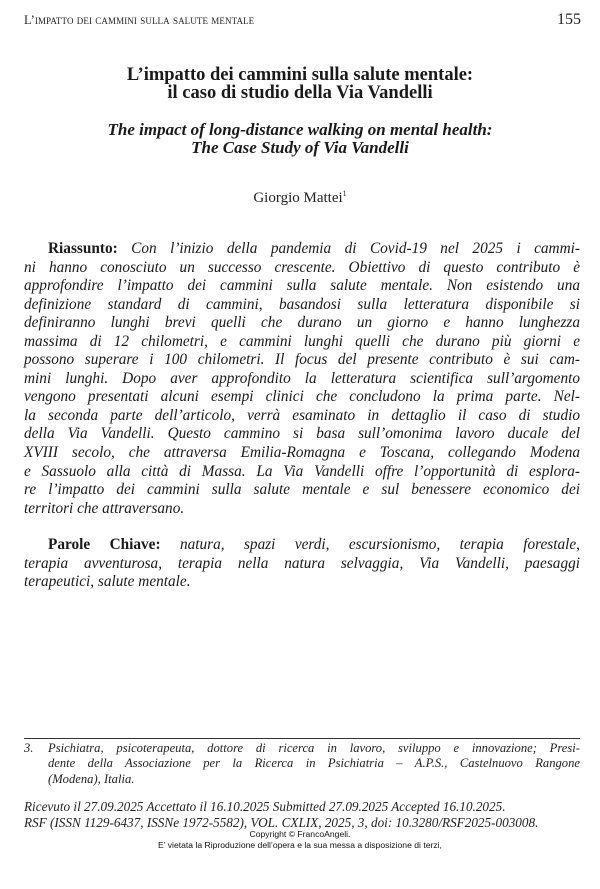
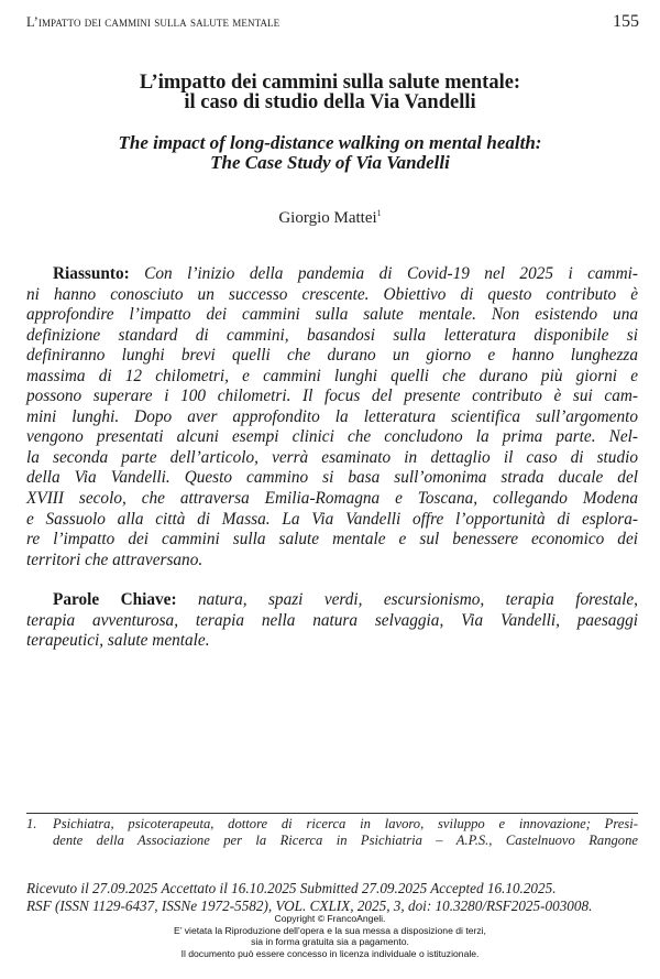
  L’impatto dei cammini sulla salute mentale
  155
  L’impatto dei cammini sulla salute mentale:
  il caso di studio della Via Vandelli
  The impact of long-distance walking on mental health:
  The Case Study of Via Vandelli
  Giorgio Mattei1
  Riassunto: Con l’inizio della pandemia di Covid-19 nel 2025 i cammi-
  ni hanno conosciuto un successo crescente. Obiettivo di questo contributo è
  approfondire l’impatto dei cammini sulla salute mentale. Non esistendo una
  definizione standard di cammini, basandosi sulla letteratura disponibile si
  definiranno lunghi brevi quelli che durano un giorno e hanno lunghezza
  massima di 12 chilometri, e cammini lunghi quelli che durano più giorni e
  possono superare i 100 chilometri. Il focus del presente contributo è sui cam-
  mini lunghi. Dopo aver approfondito la letteratura scientifica sull’argomento
  vengono presentati alcuni esempi clinici che concludono la prima parte. Nel-
  la seconda parte dell’articolo, verrà esaminato in dettaglio il caso di studio
- della Via Vandelli. Questo cammino si basa sull’omonima lavoro ducale del
+ della Via Vandelli. Questo cammino si basa sull’omonima strada ducale del
  XVIII secolo, che attraversa Emilia-Romagna e Toscana, collegando Modena
  e Sassuolo alla città di Massa. La Via Vandelli offre l’opportunità di esplora-
  re l’impatto dei cammini sulla salute mentale e sul benessere economico dei
  territori che attraversano.
  Parole Chiave: natura, spazi verdi, escursionismo, terapia forestale,
  terapia avventurosa, terapia nella natura selvaggia, Via Vandelli, paesaggi
  terapeutici, salute mentale.
- 3. Psichiatra, psicoterapeuta, dottore di ricerca in lavoro, sviluppo e innovazione; Presi-
+ 1. Psichiatra, psicoterapeuta, dottore di ricerca in lavoro, sviluppo e innovazione; Presi-
  dente della Associazione per la Ricerca in Psichiatria – A.P.S., Castelnuovo Rangone
- (Modena), Italia.
  Ricevuto il 27.09.2025 Accettato il 16.10.2025 Submitted 27.09.2025 Accepted 16.10.2025.
  RSF (ISSN 1129-6437, ISSNe 1972-5582), VOL. CXLIX, 2025, 3, doi: 10.3280/RSF2025-003008.
  Copyright © FrancoAngeli.
  E’ vietata la Riproduzione dell’opera e la sua messa a disposizione di terzi,
+ sia in forma gratuita sia a pagamento.
+ Il documento può essere concesso in licenza individuale o istituzionale.
